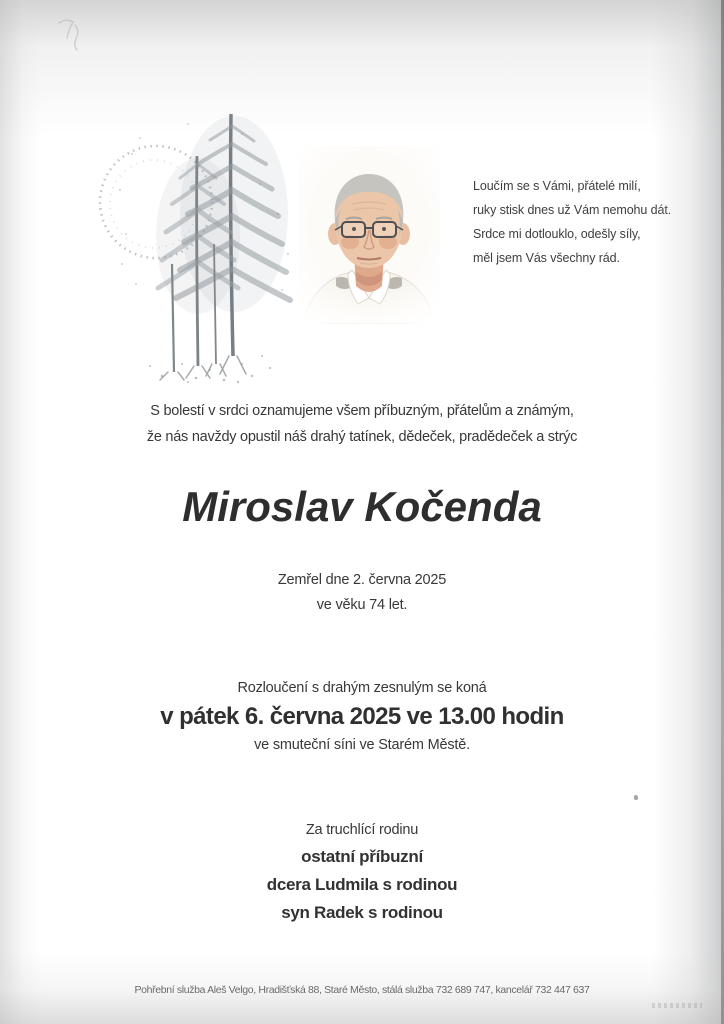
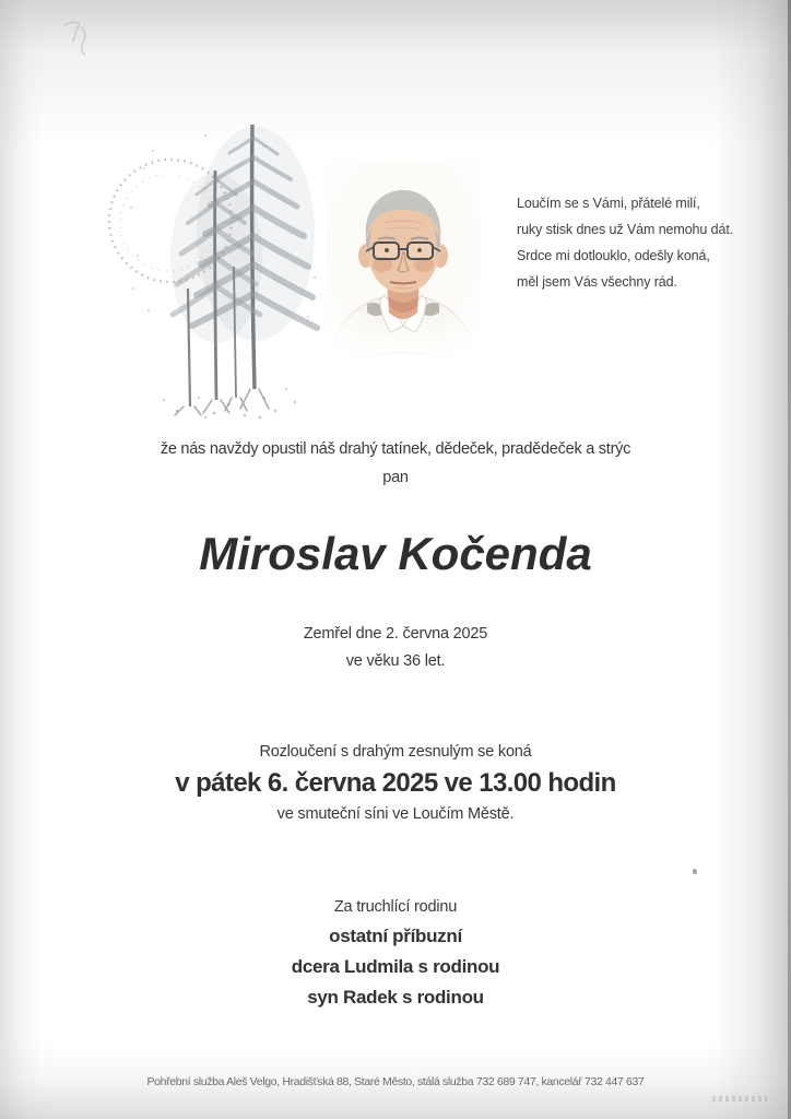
  Loučím se s Vámi, přátelé milí,
  ruky stisk dnes už Vám nemohu
- Srdce mi dotlouklo, odešly síly,
+ Srdce mi dotlouklo, odešly koná,
  měl jsem Vás všechny rád.
- S bolestí v srdci oznamujeme všem příbuzným, přátelům a známým,
  že nás navždy opustil náš drahý tatínek, dědeček, pradědeček a strýc
+ pan
  Miroslav Kočenda
  Zemřel dne 2. června 2025
- ve věku 74 let.
+ ve věku 36 let.
  Rozloučení s drahým zesnulým se koná
  v pátek 6. června 2025 ve 13.00 hodin
- ve smuteční síni ve Starém Městě.
+ ve smuteční síni ve Loučím Městě.
  Za truchlící rodinu
  ostatní příbuzní
  dcera Ludmila s rodinou
  syn Radek s rodinou
